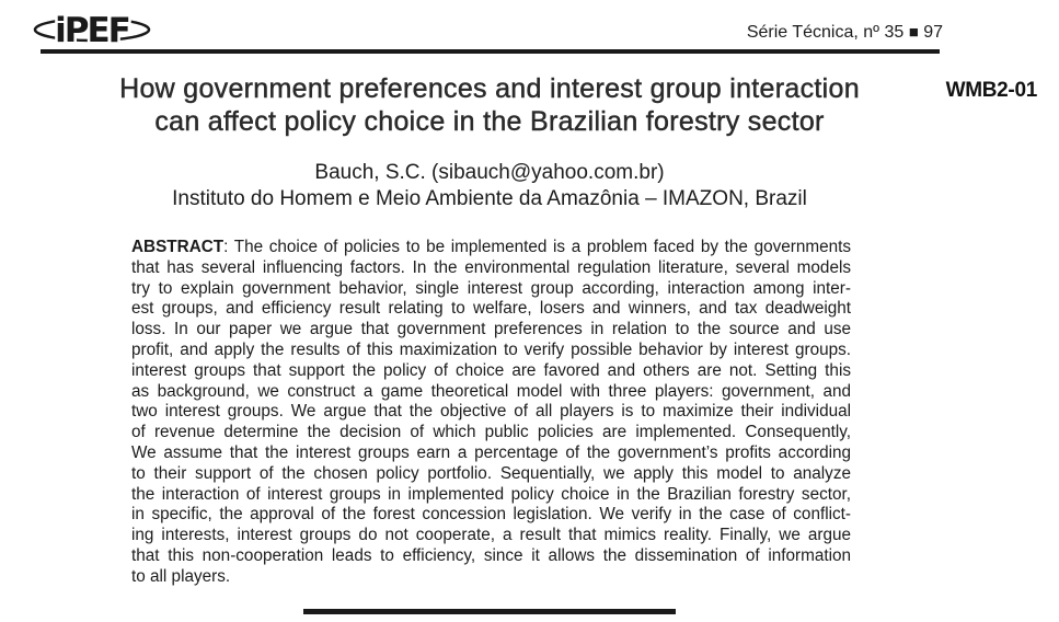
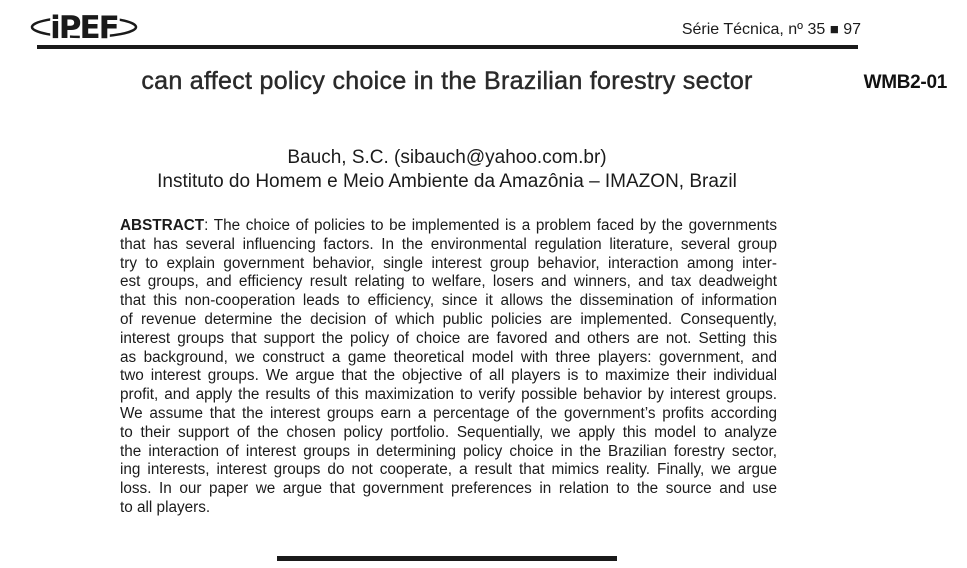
  iPEF
  Série Técnica, nº 35 ■ 97
  WMB2-01
- How government preferences and interest group interaction
  can affect policy choice in the Brazilian forestry sector
  Bauch, S.C. (sibauch@yahoo.com.br)
  Instituto do Homem e Meio Ambiente da Amazônia – IMAZON, Brazil
  ABSTRACT: The choice of policies to be implemented is a problem faced by the governments
- that has several influencing factors. In the environmental regulation literature, several models
+ that has several influencing factors. In the environmental regulation literature, several group
- try to explain government behavior, single interest group according, interaction among inter-
+ try to explain government behavior, single interest group behavior, interaction among inter-
  est groups, and efficiency result relating to welfare, losers and winners, and tax deadweight
- loss. In our paper we argue that government preferences in relation to the source and use
+ that this non-cooperation leads to efficiency, since it allows the dissemination of information
- profit, and apply the results of this maximization to verify possible behavior by interest groups.
+ of revenue determine the decision of which public policies are implemented. Consequently,
  interest groups that support the policy of choice are favored and others are not. Setting this
  as background, we construct a game theoretical model with three players: government, and
  two interest groups. We argue that the objective of all players is to maximize their individual
- of revenue determine the decision of which public policies are implemented. Consequently,
+ profit, and apply the results of this maximization to verify possible behavior by interest groups.
  We assume that the interest groups earn a percentage of the government’s profits according
  to their support of the chosen policy portfolio. Sequentially, we apply this model to analyze
- the interaction of interest groups in implemented policy choice in the Brazilian forestry sector,
+ the interaction of interest groups in determining policy choice in the Brazilian forestry sector,
- in specific, the approval of the forest concession legislation. We verify in the case of conflict-
  ing interests, interest groups do not cooperate, a result that mimics reality. Finally, we argue
- that this non-cooperation leads to efficiency, since it allows the dissemination of information
+ loss. In our paper we argue that government preferences in relation to the source and use
  to all players.
